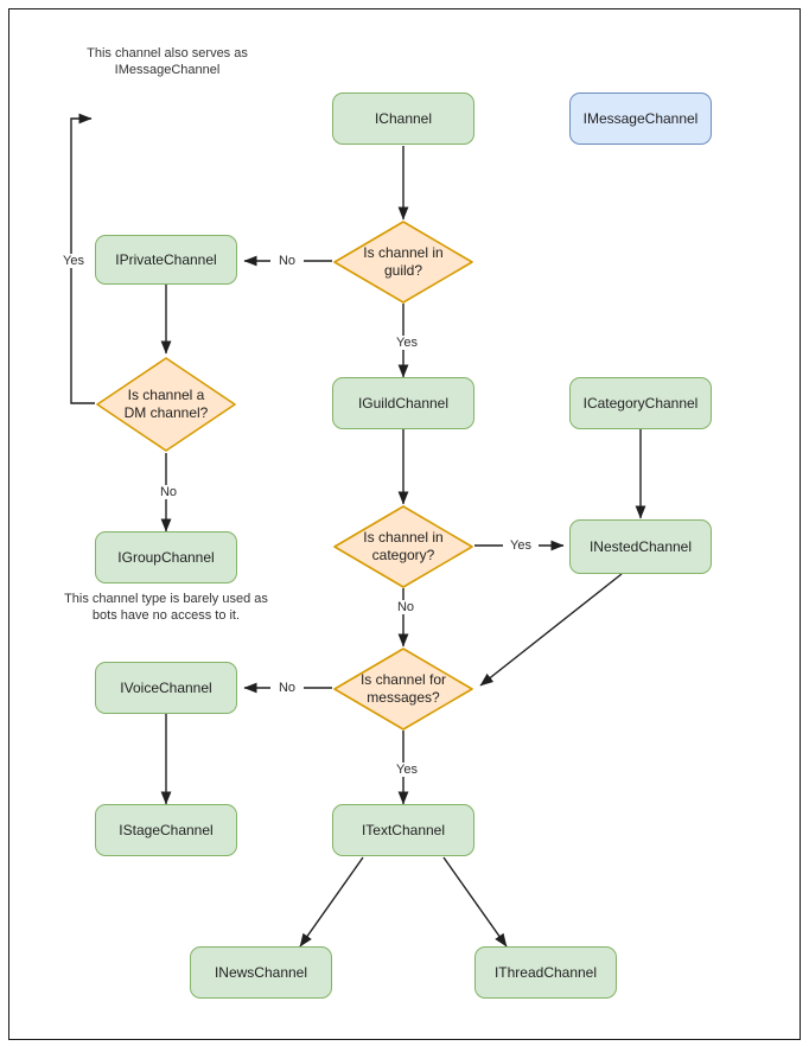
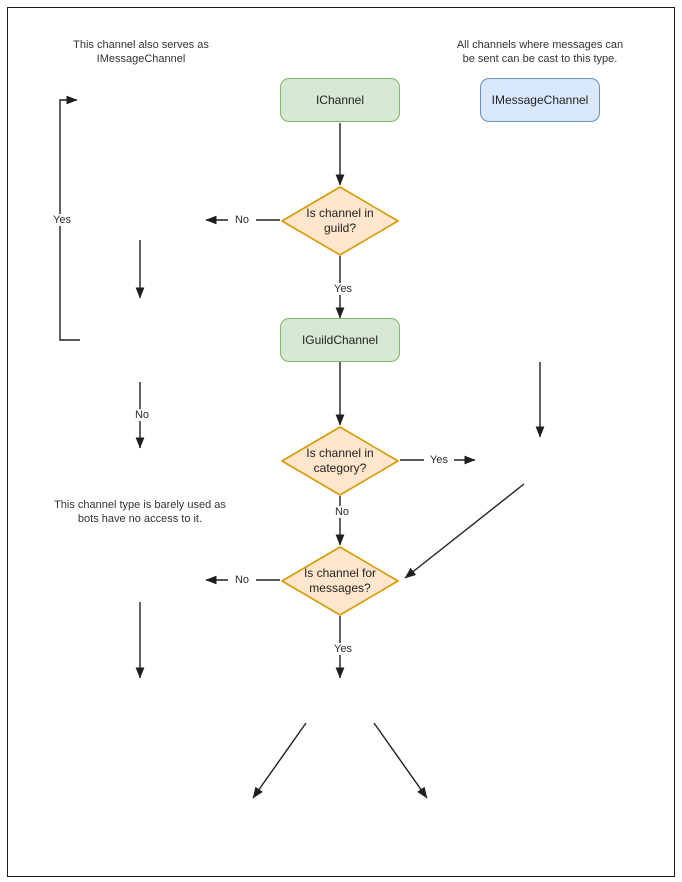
  This channel also serves as
  IMessageChannel
+ All channels where messages can
+ be sent can be cast to this type.
  This channel type is barely used as
  bots have no access to it.
  IChannel
  IMessageChannel
- IPrivateChannel
  IGuildChannel
- ICategoryChannel
- IGroupChannel
- INestedChannel
- IVoiceChannel
- IStageChannel
- ITextChannel
- INewsChannel
- IThreadChannel
  Is channel in
  guild?
- Is channel a
- DM channel?
  Is channel in
  category?
  Is channel for
  messages?
  No
  Yes
  Yes
  No
  Yes
  No
  No
  Yes
